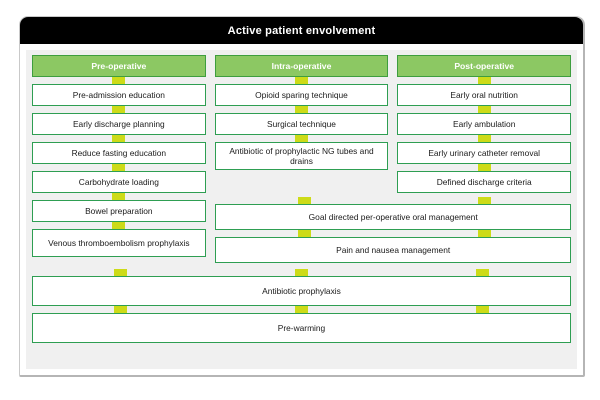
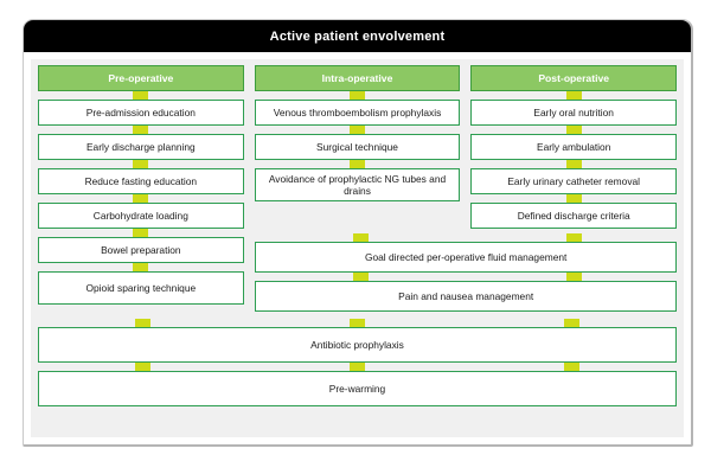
  Active patient envolvement
  Pre-operative
  Pre-admission education
  Early discharge planning
  Reduce fasting education
  Carbohydrate loading
  Bowel preparation
- Venous thromboembolism prophylaxis
+ Opioid sparing technique
  Intra-operative
- Opioid sparing technique
+ Venous thromboembolism prophylaxis
  Surgical technique
- Antibiotic of prophylactic NG tubes and drains
+ Avoidance of prophylactic NG tubes and drains
  Post-operative
  Early oral nutrition
  Early ambulation
  Early urinary catheter removal
  Defined discharge criteria
- Goal directed per-operative oral management
+ Goal directed per-operative fluid management
  Pain and nausea management
  Antibiotic prophylaxis
  Pre-warming
